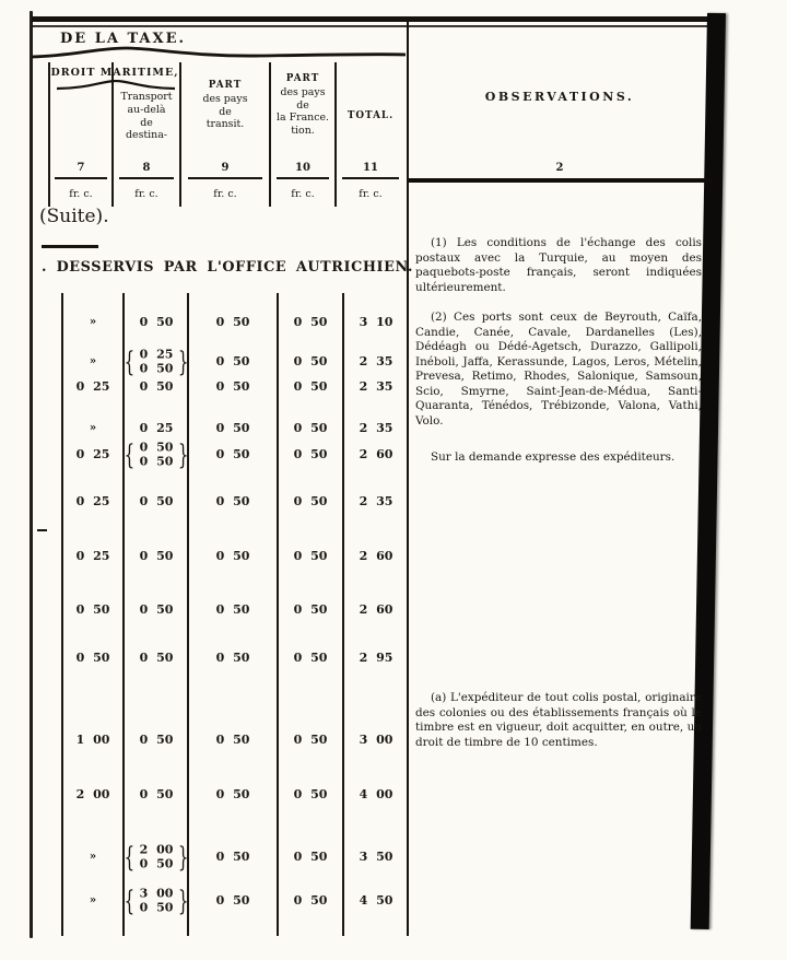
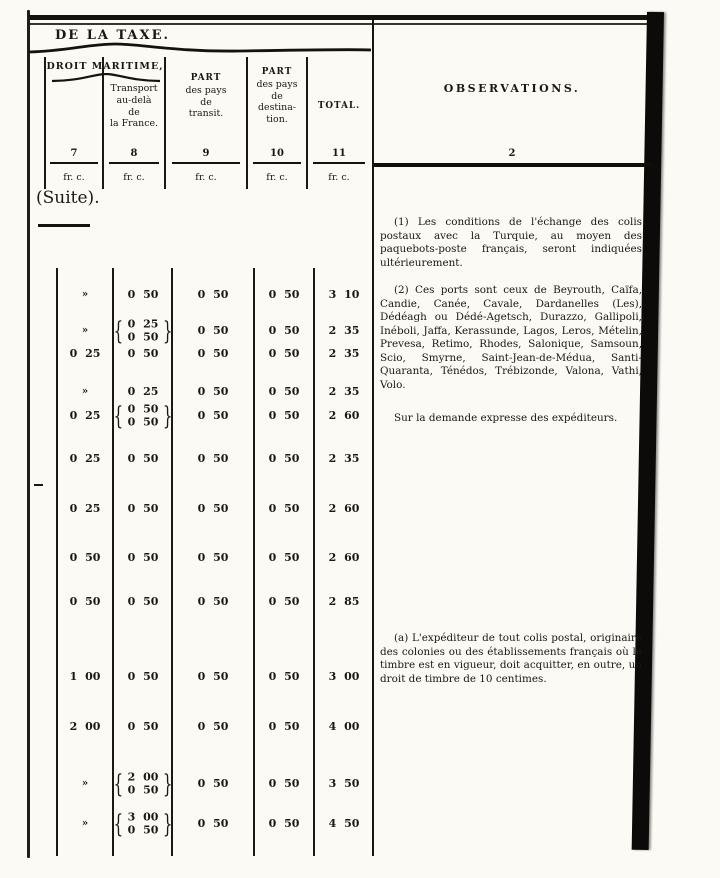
  DE LA TAXE.
  DROIT MARITIME,
  7
  fr. c.
  Transport
  au-delà
  de
- destina-
+ la France.
  8
  fr. c.
  PART
  des pays
  de
  transit.
  9
  fr. c.
  PART
  des pays
  de
- la France.
+ destina-
  tion.
  10
  fr. c.
  TOTAL.
  11
  fr. c.
  (Suite).
- . DESSERVIS PAR L'OFFICE AUTRICHIEN.
  »
  0 50
  0 50
  0 50
  3 10
  »
  0 25
  0 50
  0 50
  0 50
  2 35
  0 25
  0 50
  0 50
  0 50
  2 35
  »
  0 25
  0 50
  0 50
  2 35
  0 25
  0 50
  0 50
  0 50
  0 50
  2 60
  0 25
  0 50
  0 50
  0 50
  2 35
  0 25
  0 50
  0 50
  0 50
  2 60
  0 50
  0 50
  0 50
  0 50
  2 60
  0 50
  0 50
  0 50
  0 50
- 2 95
+ 2 85
  1 00
  0 50
  0 50
  0 50
  3 00
  2 00
  0 50
  0 50
  0 50
  4 00
  »
  2 00
  0 50
  0 50
  0 50
  3 50
  »
  3 00
  0 50
  0 50
  0 50
  4 50
  OBSERVATIONS.
  2
  (1) Les conditions de l'échange des colis postaux avec la Turquie, au moyen des paquebots-poste français, seront indiquées ultérieurement.
  (2) Ces ports sont ceux de Beyrouth, Caïfa, Candie, Canée, Cavale, Dardanelles (Les), Dédéagh ou Dédé-Agetsch, Durazzo, Gallipoli, Inéboli, Jaffa, Kerassunde, Lagos, Leros, Mételin, Prevesa, Retimo, Rhodes, Salonique, Samsoun, Scio, Smyrne, Saint-Jean-de-Médua, Santi-Quaranta, Ténédos, Trébizonde, Valona, Vathi, Volo.
  Sur la demande expresse des expéditeurs.
  (a) L'expéditeur de tout colis postal, originaire des colonies ou des établissements français où le timbre est en vigueur, doit acquitter, en outre, un droit de timbre de 10 centimes.
